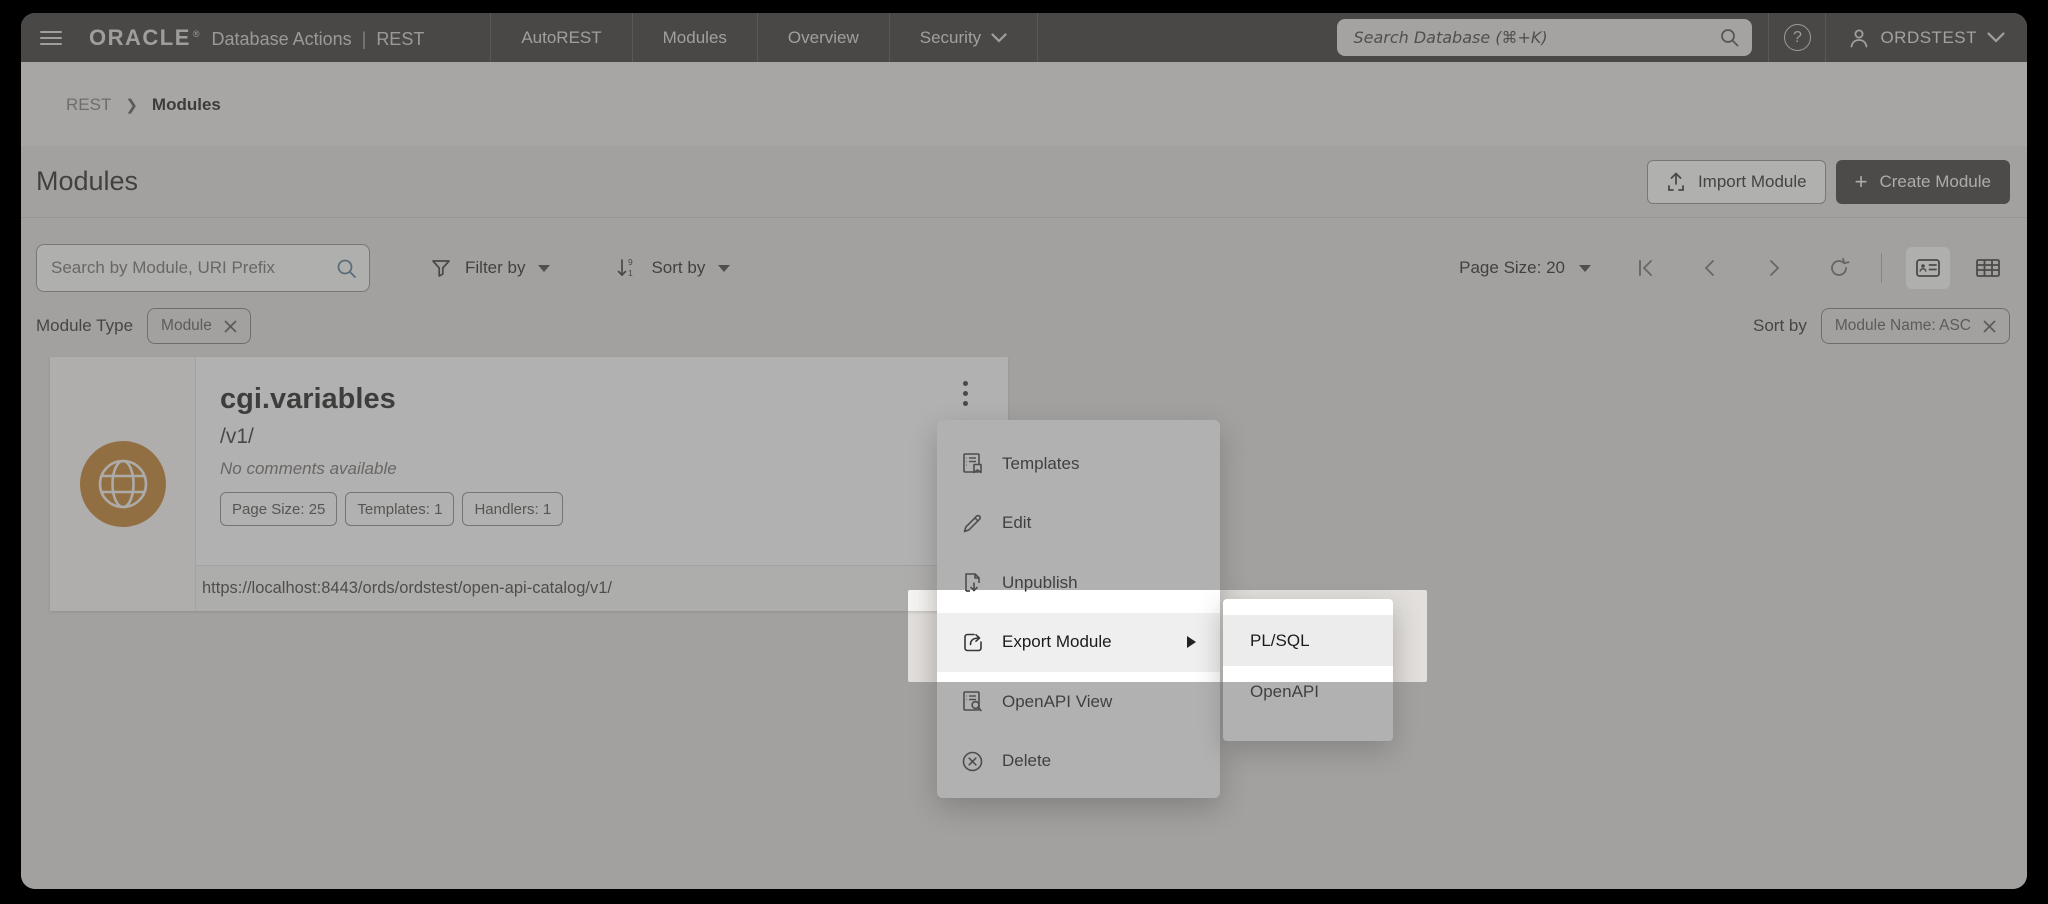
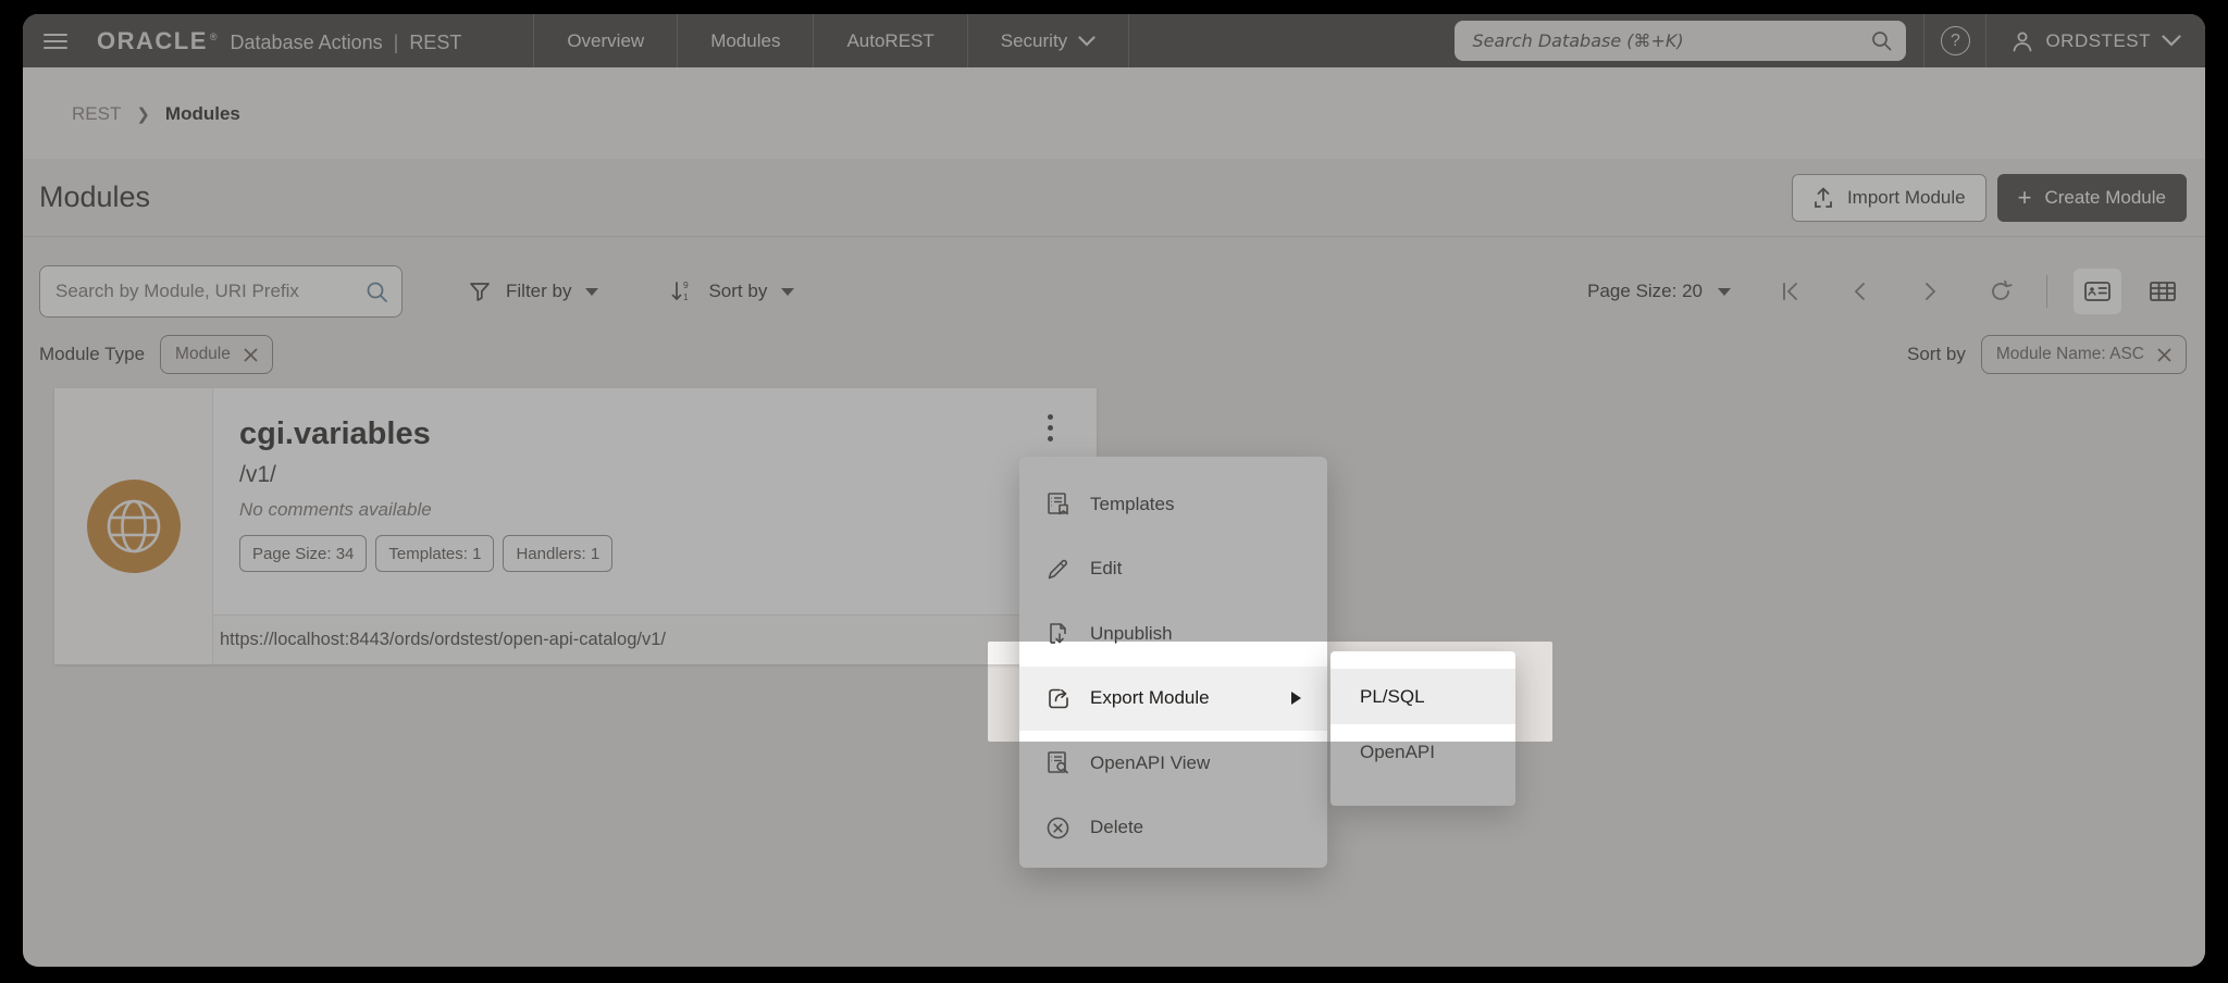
  ORACLE
  ®
  Database Actions
  |
  REST
- AutoREST
+ Overview
  Modules
- Overview
+ AutoREST
  Security
  Search Database (⌘+K)
  ?
  ORDSTEST
  REST
  ❯
  Modules
  Modules
  Import Module
  +
  Create Module
  Search by Module, URI Prefix
  Filter by
  9
  1
  Sort by
  Page Size: 20
  Module Type
  Module
  Sort by
  Module Name: ASC
  cgi.variables
  /v1/
  No comments available
- Page Size: 25
+ Page Size: 34
  Templates: 1
  Handlers: 1
  https://localhost:8443/ords/ordstest/open-api-catalog/v1/
  Templates
  Edit
  Unpublish
  Export Module
  OpenAPI View
  Delete
  PL/SQL
  OpenAPI
